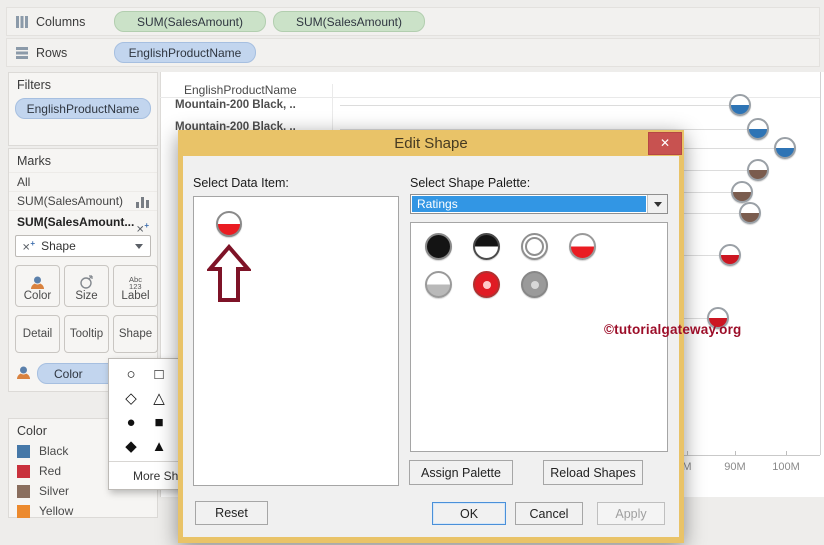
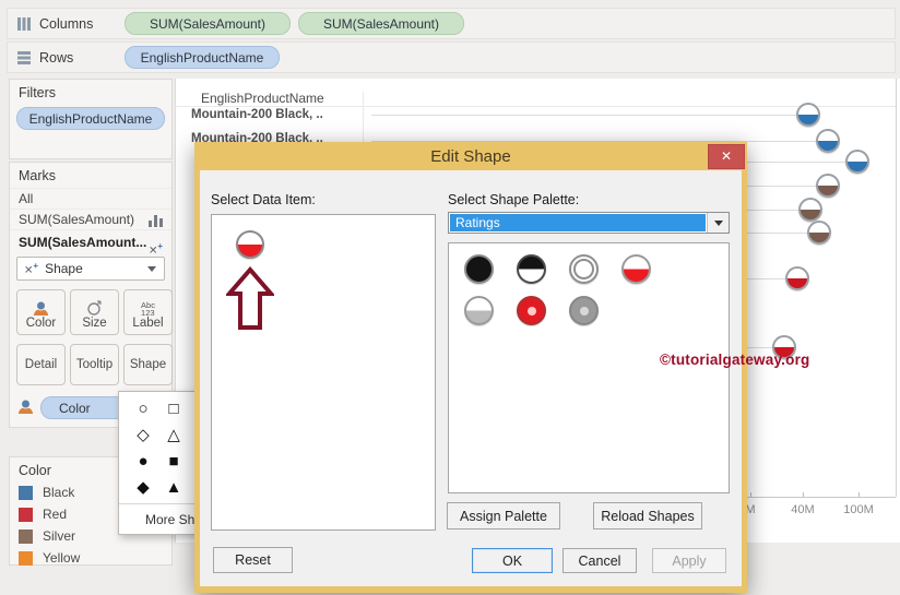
  EnglishProductName
  Mountain-200 Black, ..
  Mountain-200 Black, ..
  M
- 90M
+ 40M
  100M
  Columns
  SUM(SalesAmount)
  SUM(SalesAmount)
  Rows
  EnglishProductName
  Filters
  EnglishProductName
  Marks
  All
  SUM(SalesAmount)
  SUM(SalesAmount...
  ✕+
  ✕+
  Shape
  Color
  Size
  Abc
  123
  Label
  Detail
  Tooltip
  Shape
  Color
  Color
  Black
  Red
  Silver
  Yellow
  ○
  □
  ◇
  △
  ●
  ■
  ◆
  ▲
  Edit Shape
  ✕
  Select Data Item:
  Select Shape Palette:
  Ratings
  Assign Palette
  Reload Shapes
  Reset
  OK
  Cancel
  Apply
  ©tutorialgateway.org
